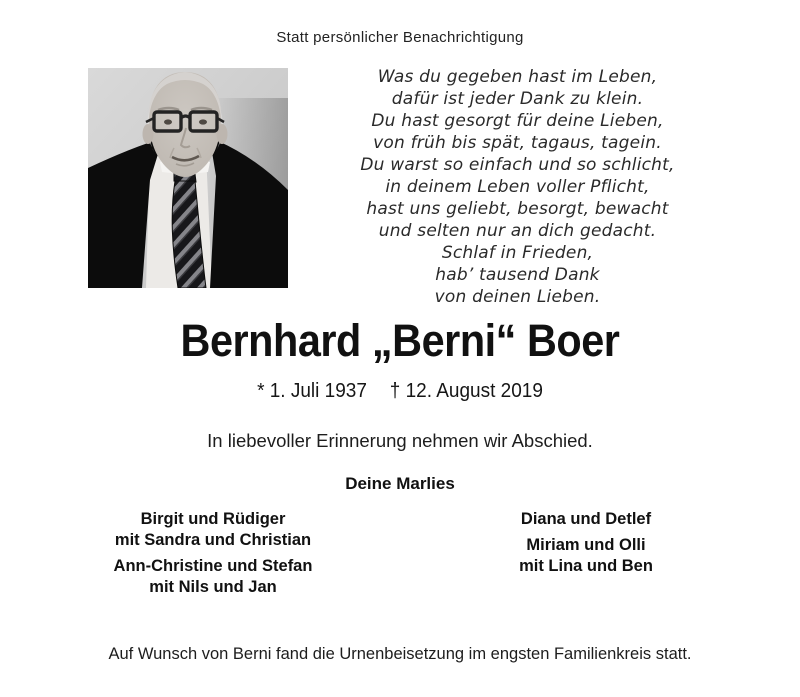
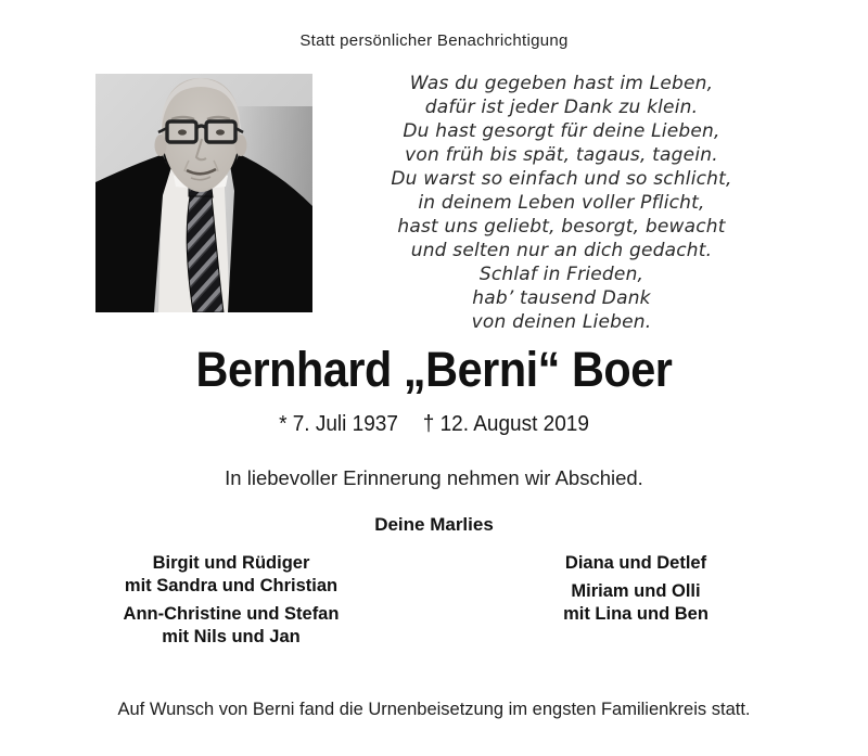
  Statt persönlicher Benachrichtigung
  Was du gegeben hast im Leben,
  dafür ist jeder Dank zu klein.
  Du hast gesorgt für deine Lieben,
  von früh bis spät, tagaus, tagein.
  Du warst so einfach und so schlicht,
  in deinem Leben voller Pflicht,
  hast uns geliebt, besorgt, bewacht
  und selten nur an dich gedacht.
  Schlaf in Frieden,
  hab’ tausend Dank
  von deinen Lieben.
  Bernhard „Berni“ Boer
- * 1. Juli 1937
+ * 7. Juli 1937
  † 12. August 2019
  In liebevoller Erinnerung nehmen wir Abschied.
  Deine Marlies
  Birgit und Rüdiger
  mit Sandra und Christian
  Ann-Christine und Stefan
  mit Nils und Jan
  Diana und Detlef
  Miriam und Olli
  mit Lina und Ben
  Auf Wunsch von Berni fand die Urnenbeisetzung im engsten Familienkreis statt.
